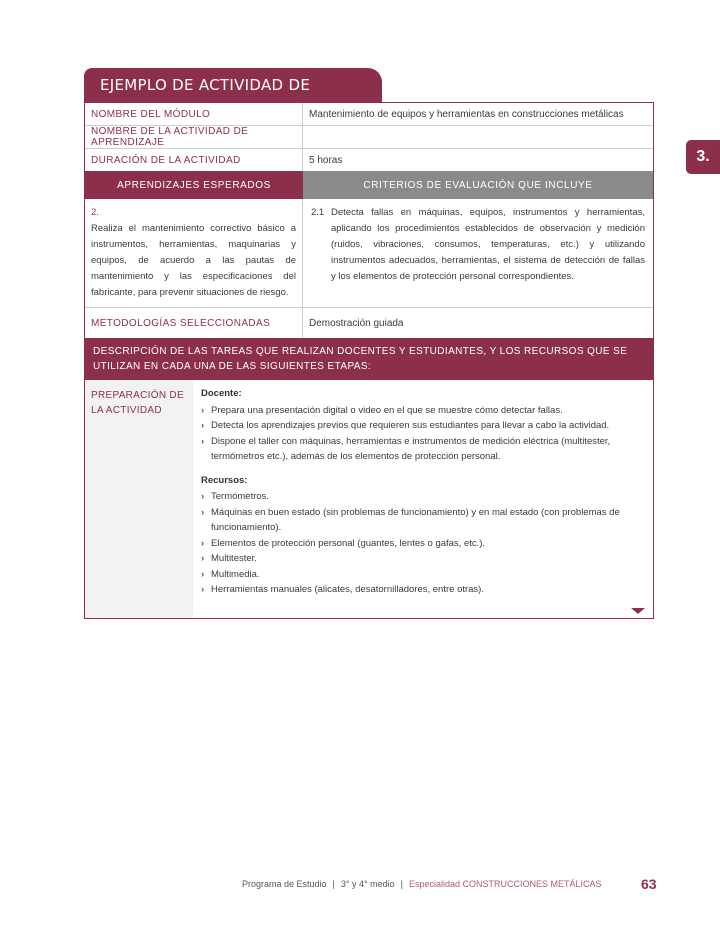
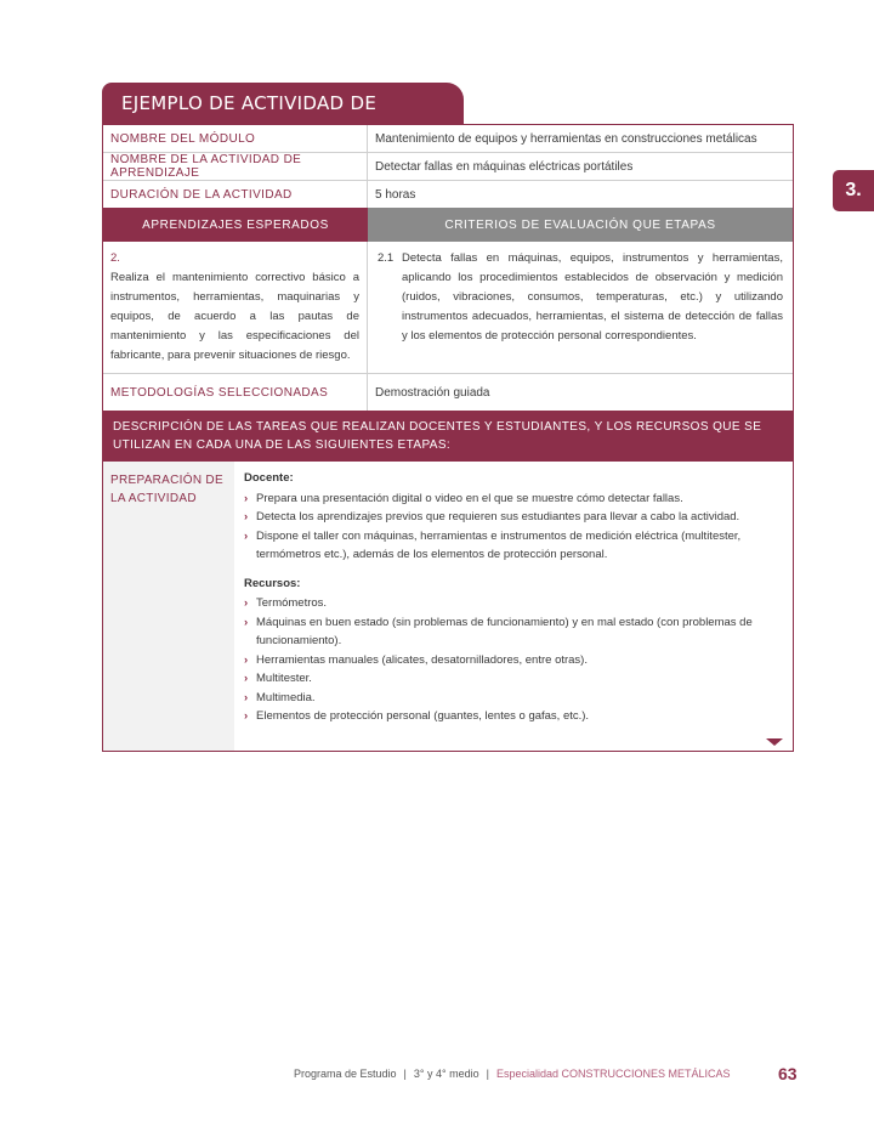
  EJEMPLO DE ACTIVIDAD DE APRENDIZAJE
  3.
  NOMBRE DEL MÓDULO
  Mantenimiento de equipos y herramientas en construcciones metálicas
  NOMBRE DE LA ACTIVIDAD DE APRENDIZAJE
+ Detectar fallas en máquinas eléctricas portátiles
  DURACIÓN DE LA ACTIVIDAD
  5 horas
  APRENDIZAJES ESPERADOS
- CRITERIOS DE EVALUACIÓN QUE INCLUYE
+ CRITERIOS DE EVALUACIÓN QUE ETAPAS
  2.
  Realiza el mantenimiento correctivo básico a instrumentos, herramientas, maquinarias y equipos, de acuerdo a las pautas de mantenimiento y las especificaciones del fabricante, para prevenir situaciones de riesgo.
  2.1
  Detecta fallas en máquinas, equipos, instrumentos y herramientas, aplicando los procedimientos establecidos de observación y medición (ruidos, vibraciones, consumos, temperaturas, etc.) y utilizando instrumentos adecuados, herramientas, el sistema de detección de fallas y los elementos de protección personal correspondientes.
  METODOLOGÍAS SELECCIONADAS
  Demostración guiada
  DESCRIPCIÓN DE LAS TAREAS QUE REALIZAN DOCENTES Y ESTUDIANTES, Y LOS RECURSOS QUE SE UTILIZAN EN CADA UNA DE LAS SIGUIENTES ETAPAS:
  PREPARACIÓN DE LA ACTIVIDAD
  Docente:
  ›
  Prepara una presentación digital o video en el que se muestre cómo detectar fallas.
  ›
  Detecta los aprendizajes previos que requieren sus estudiantes para llevar a cabo la actividad.
  ›
  Dispone el taller con máquinas, herramientas e instrumentos de medición eléctrica (multitester, termómetros etc.), además de los elementos de protección personal.
  Recursos:
  ›
  Termómetros.
  ›
  Máquinas en buen estado (sin problemas de funcionamiento) y en mal estado (con problemas de funcionamiento).
  ›
- Elementos de protección personal (guantes, lentes o gafas, etc.).
+ Herramientas manuales (alicates, desatornilladores, entre otras).
  ›
  Multitester.
  ›
  Multimedia.
  ›
- Herramientas manuales (alicates, desatornilladores, entre otras).
+ Elementos de protección personal (guantes, lentes o gafas, etc.).
  Programa de Estudio | 3° y 4° medio | Especialidad CONSTRUCCIONES METÁLICAS
  63
